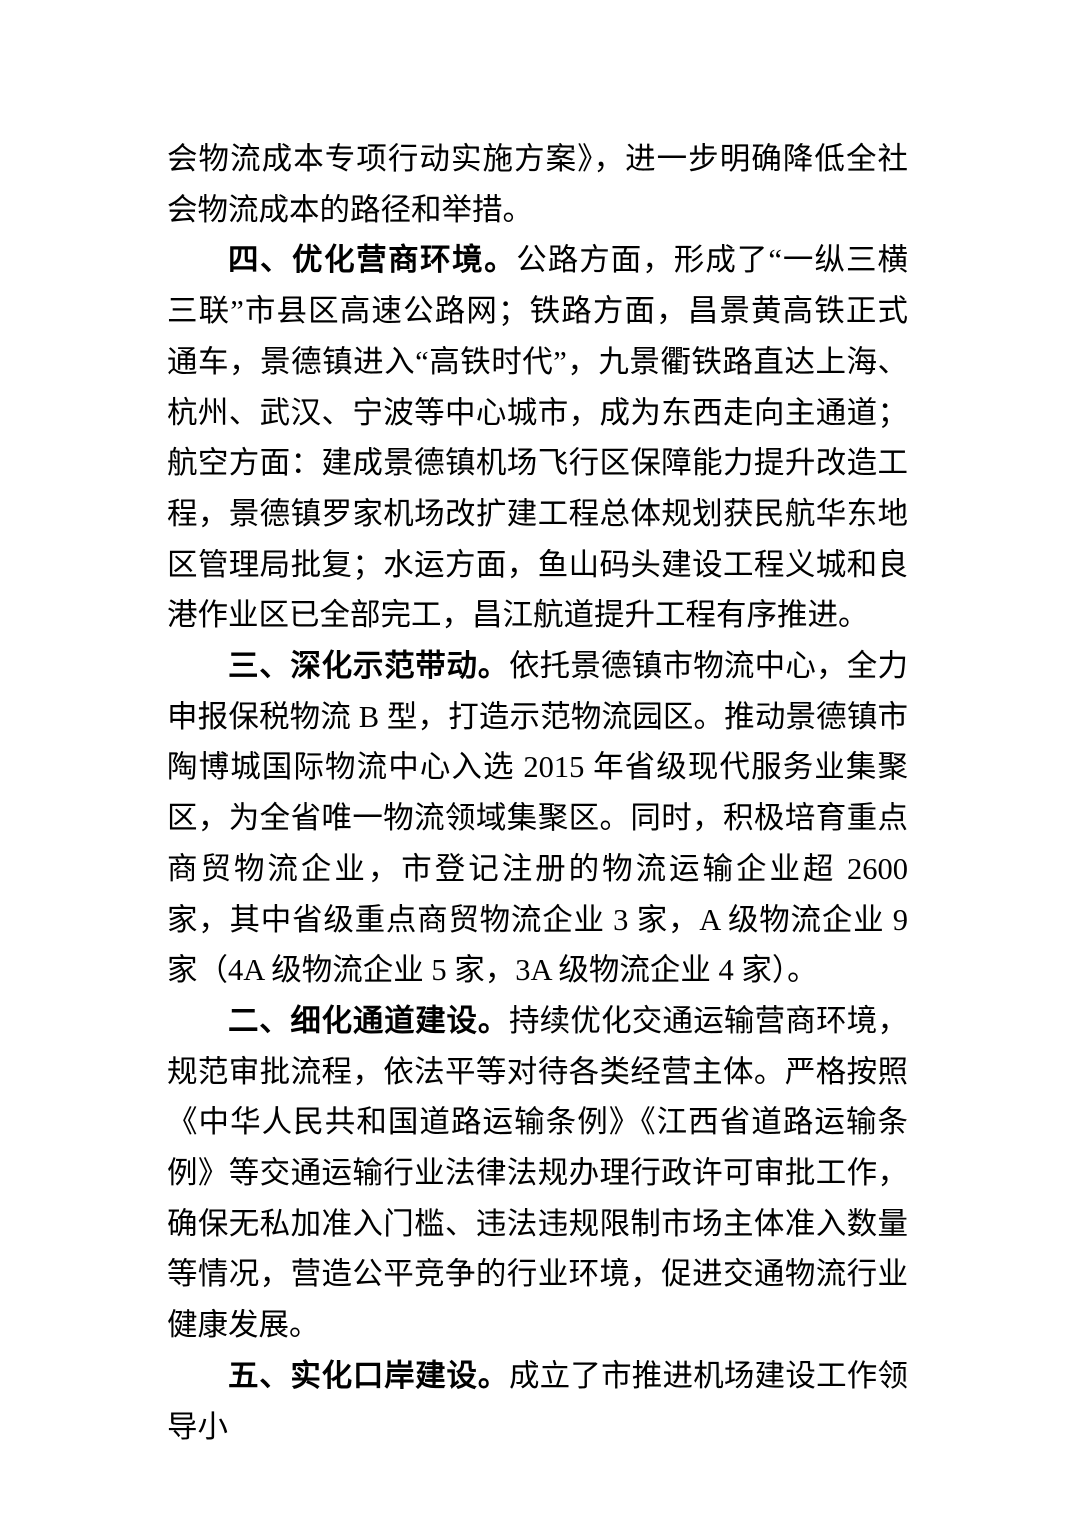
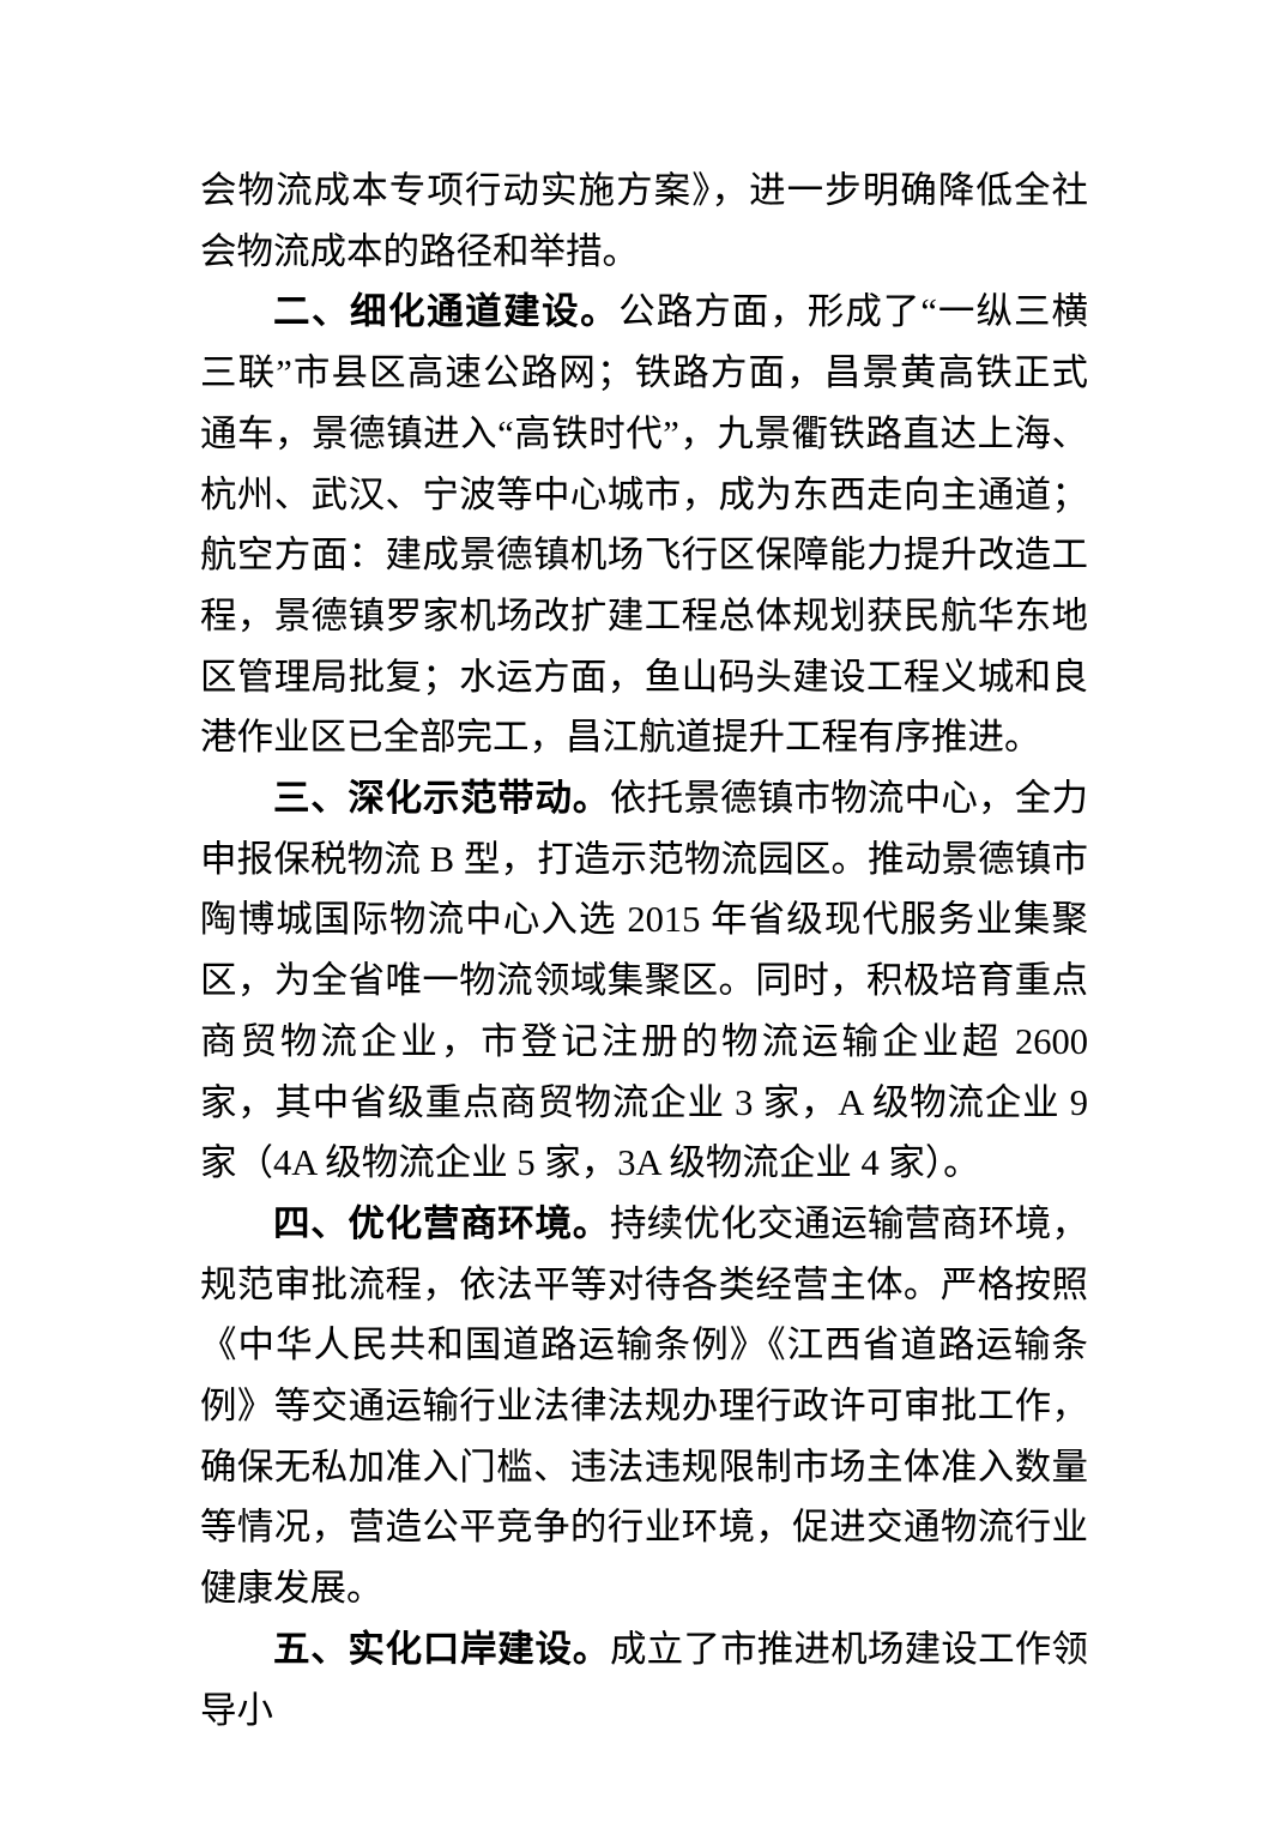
  会物流成本专项行动实施方案》，进一步明确降低全社会物流成本的路径和举措。
- 四、优化营商环境。公路方面，形成了“一纵三横三联”市县区高速公路网；铁路方面，昌景黄高铁正式通车，景德镇进入“高铁时代”，九景衢铁路直达上海、杭州、武汉、宁波等中心城市，成为东西走向主通道；航空方面：建成景德镇机场飞行区保障能力提升改造工程，景德镇罗家机场改扩建工程总体规划获民航华东地区管理局批复；水运方面，鱼山码头建设工程义城和良港作业区已全部完工，昌江航道提升工程有序推进。
+ 二、细化通道建设。公路方面，形成了“一纵三横三联”市县区高速公路网；铁路方面，昌景黄高铁正式通车，景德镇进入“高铁时代”，九景衢铁路直达上海、杭州、武汉、宁波等中心城市，成为东西走向主通道；航空方面：建成景德镇机场飞行区保障能力提升改造工程，景德镇罗家机场改扩建工程总体规划获民航华东地区管理局批复；水运方面，鱼山码头建设工程义城和良港作业区已全部完工，昌江航道提升工程有序推进。
  三、深化示范带动。依托景德镇市物流中心，全力申报保税物流 B 型，打造示范物流园区。推动景德镇市陶博城国际物流中心入选 2015 年省级现代服务业集聚区，为全省唯一物流领域集聚区。同时，积极培育重点商贸物流企业，市登记注册的物流运输企业超 2600 家，其中省级重点商贸物流企业 3 家，A 级物流企业 9 家（4A 级物流企业 5 家，3A 级物流企业 4 家）。
- 二、细化通道建设。持续优化交通运输营商环境，规范审批流程，依法平等对待各类经营主体。严格按照《中华人民共和国道路运输条例》《江西省道路运输条例》等交通运输行业法律法规办理行政许可审批工作，确保无私加准入门槛、违法违规限制市场主体准入数量等情况，营造公平竞争的行业环境，促进交通物流行业健康发展。
+ 四、优化营商环境。持续优化交通运输营商环境，规范审批流程，依法平等对待各类经营主体。严格按照《中华人民共和国道路运输条例》《江西省道路运输条例》等交通运输行业法律法规办理行政许可审批工作，确保无私加准入门槛、违法违规限制市场主体准入数量等情况，营造公平竞争的行业环境，促进交通物流行业健康发展。
  五、实化口岸建设。成立了市推进机场建设工作领导小
